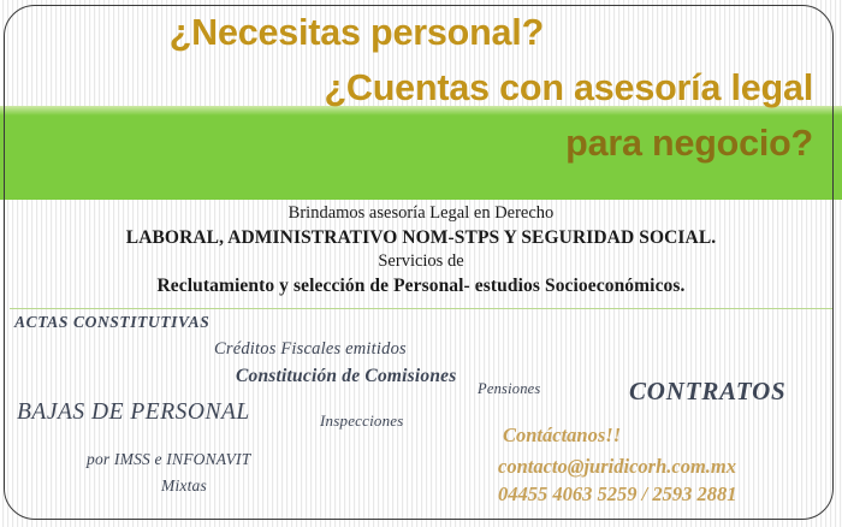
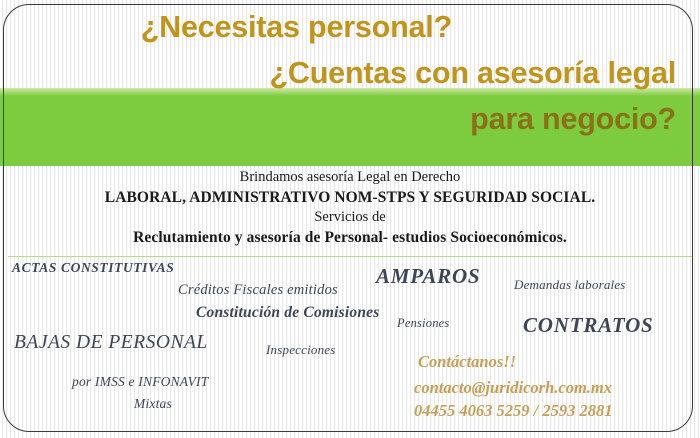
  ¿Necesitas personal?
  ¿Cuentas con asesoría legal
  para negocio?
  Brindamos asesoría Legal en Derecho
  LABORAL, ADMINISTRATIVO NOM-STPS Y SEGURIDAD SOCIAL.
  Servicios de
- Reclutamiento y selección de Personal- estudios Socioeconómicos.
+ Reclutamiento y asesoría de Personal- estudios Socioeconómicos.
  ACTAS CONSTITUTIVAS
  Créditos Fiscales emitidos
  Constitución de Comisiones
+ AMPAROS
+ Demandas laborales
  BAJAS DE PERSONAL
  Inspecciones
  Pensiones
  CONTRATOS
  por IMSS e INFONAVIT
  Mixtas
  Contáctanos!!
  contacto@juridicorh.com.mx
  04455 4063 5259 / 2593 2881
